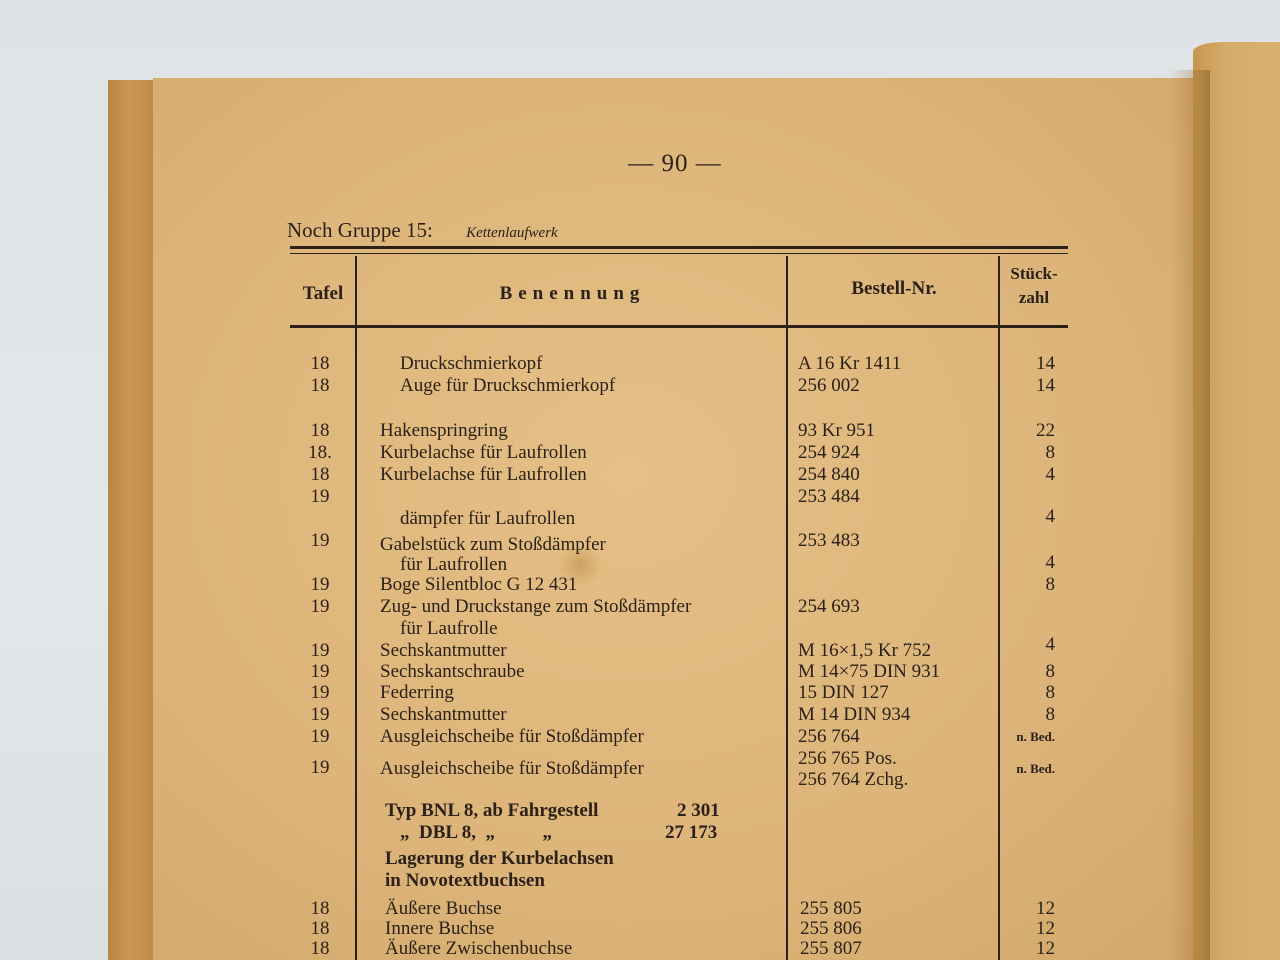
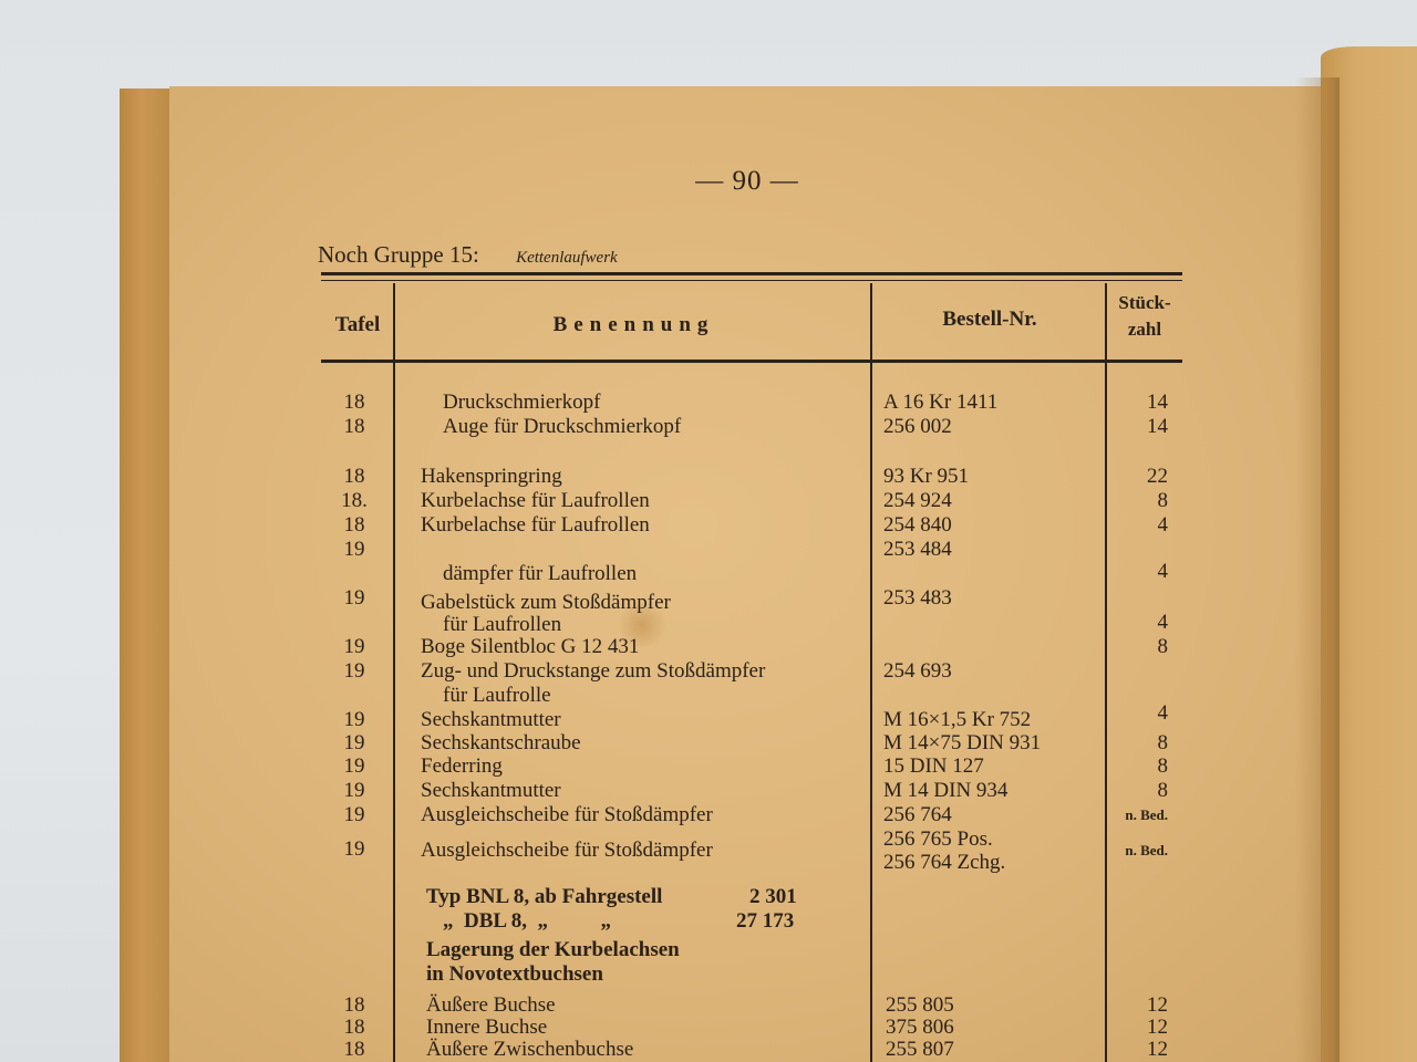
  — 90 —
  Noch Gruppe 15: Kettenlaufwerk
  Tafel
  Benennung
  Bestell-Nr.
  Stück-
  zahl
  18
  Druckschmierkopf
  A 16 Kr 1411
  14
  18
  Auge für Druckschmierkopf
  256 002
  14
  18
  Hakenspringring
  93 Kr 951
  22
  18.
  Kurbelachse für Laufrollen
  254 924
  8
  18
  Kurbelachse für Laufrollen
  254 840
  4
  19
  dämpfer für Laufrollen
  253 484
  4
  19
  Gabelstück zum Stoßdämpfer
  für Laufrollen
  253 483
  4
  19
  Boge Silentbloc G 12 431
  8
  19
  Zug- und Druckstange zum Stoßdämpfer
  für Laufrolle
  254 693
  19
  Sechskantmutter
  M 16×1,5 Kr 752
  4
  19
  Sechskantschraube
  M 14×75 DIN 931
  8
  19
  Federring
  15 DIN 127
  8
  19
  Sechskantmutter
  M 14 DIN 934
  8
  19
  Ausgleichscheibe für Stoßdämpfer
  256 764
  n. Bed.
  19
  Ausgleichscheibe für Stoßdämpfer
  256 765 Pos.
  256 764 Zchg.
  n. Bed.
  Typ BNL 8, ab Fahrgestell
  2 301
  „ DBL 8, „ „
  27 173
  Lagerung der Kurbelachsen
  in Novotextbuchsen
  18
  Äußere Buchse
  255 805
  12
  18
  Innere Buchse
- 255 806
+ 375 806
  12
  18
  Äußere Zwischenbuchse
  255 807
  12
